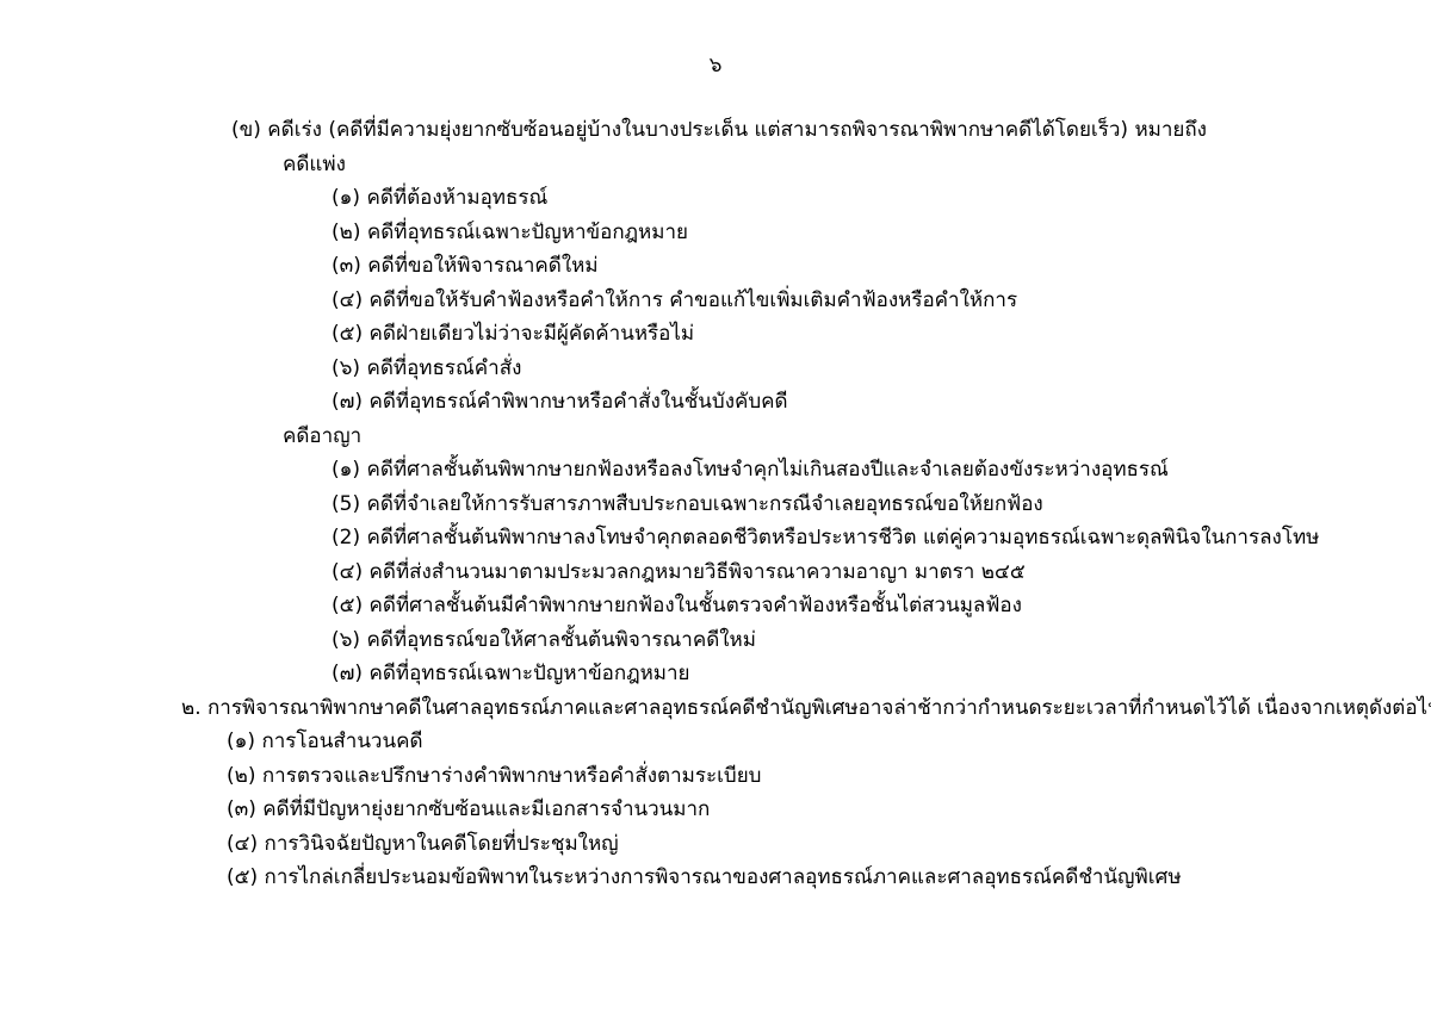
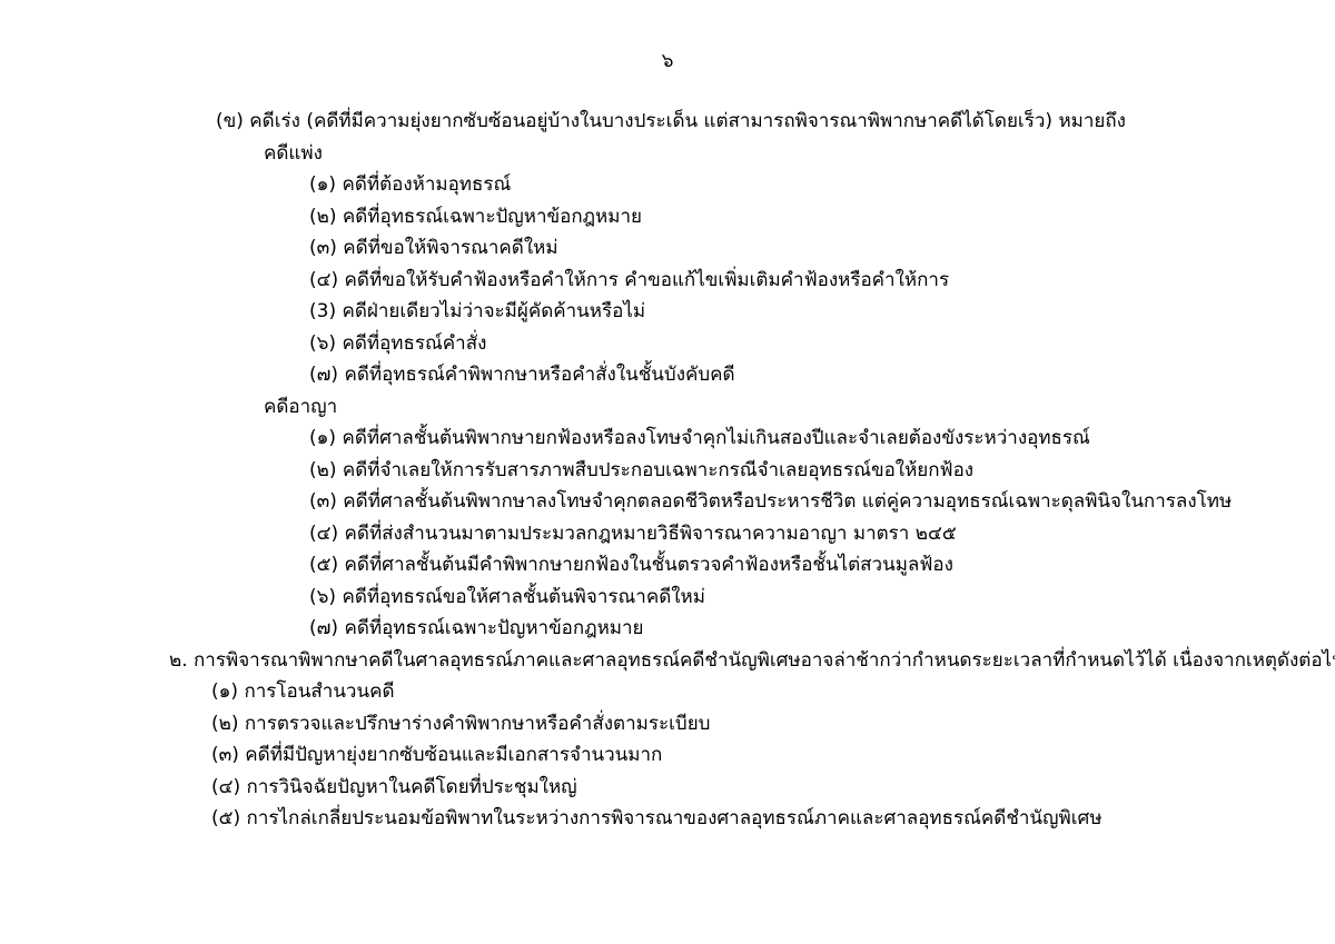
  ๖
  (ข) คดีเร่ง (คดีที่มีความยุ่งยากซับซ้อนอยู่บ้างในบางประเด็น แต่สามารถพิจารณาพิพากษาคดีได้โดยเร็ว) หมายถึง
  คดีแพ่ง
  (๑) คดีที่ต้องห้ามอุทธรณ์
  (๒) คดีที่อุทธรณ์เฉพาะปัญหาข้อกฎหมาย
  (๓) คดีที่ขอให้พิจารณาคดีใหม่
  (๔) คดีที่ขอให้รับคำฟ้องหรือคำให้การ คำขอแก้ไขเพิ่มเติมคำฟ้องหรือคำให้การ
- (๕) คดีฝ่ายเดียวไม่ว่าจะมีผู้คัดค้านหรือไม่
+ (3) คดีฝ่ายเดียวไม่ว่าจะมีผู้คัดค้านหรือไม่
  (๖) คดีที่อุทธรณ์คำสั่ง
  (๗) คดีที่อุทธรณ์คำพิพากษาหรือคำสั่งในชั้นบังคับคดี
  คดีอาญา
  (๑) คดีที่ศาลชั้นต้นพิพากษายกฟ้องหรือลงโทษจำคุกไม่เกินสองปีและจำเลยต้องขังระหว่างอุทธรณ์
- (5) คดีที่จำเลยให้การรับสารภาพสืบประกอบเฉพาะกรณีจำเลยอุทธรณ์ขอให้ยกฟ้อง
+ (๒) คดีที่จำเลยให้การรับสารภาพสืบประกอบเฉพาะกรณีจำเลยอุทธรณ์ขอให้ยกฟ้อง
- (2) คดีที่ศาลชั้นต้นพิพากษาลงโทษจำคุกตลอดชีวิตหรือประหารชีวิต แต่คู่ความอุทธรณ์เฉพาะดุลพินิจในการลงโทษ
+ (๓) คดีที่ศาลชั้นต้นพิพากษาลงโทษจำคุกตลอดชีวิตหรือประหารชีวิต แต่คู่ความอุทธรณ์เฉพาะดุลพินิจในการลงโทษ
  (๔) คดีที่ส่งสำนวนมาตามประมวลกฎหมายวิธีพิจารณาความอาญา มาตรา ๒๔๕
  (๕) คดีที่ศาลชั้นต้นมีคำพิพากษายกฟ้องในชั้นตรวจคำฟ้องหรือชั้นไต่สวนมูลฟ้อง
  (๖) คดีที่อุทธรณ์ขอให้ศาลชั้นต้นพิจารณาคดีใหม่
  (๗) คดีที่อุทธรณ์เฉพาะปัญหาข้อกฎหมาย
  ๒. การพิจารณาพิพากษาคดีในศาลอุทธรณ์ภาคและศาลอุทธรณ์คดีชำนัญพิเศษอาจล่าช้ากว่ากำหนดระยะเวลาที่กำหนดไว้ได้ เนื่องจากเหตุดังต่อไ
  (๑) การโอนสำนวนคดี
  (๒) การตรวจและปรึกษาร่างคำพิพากษาหรือคำสั่งตามระเบียบ
  (๓) คดีที่มีปัญหายุ่งยากซับซ้อนและมีเอกสารจำนวนมาก
  (๔) การวินิจฉัยปัญหาในคดีโดยที่ประชุมใหญ่
  (๕) การไกล่เกลี่ยประนอมข้อพิพาทในระหว่างการพิจารณาของศาลอุทธรณ์ภาคและศาลอุทธรณ์คดีชำนัญพิเศษ
